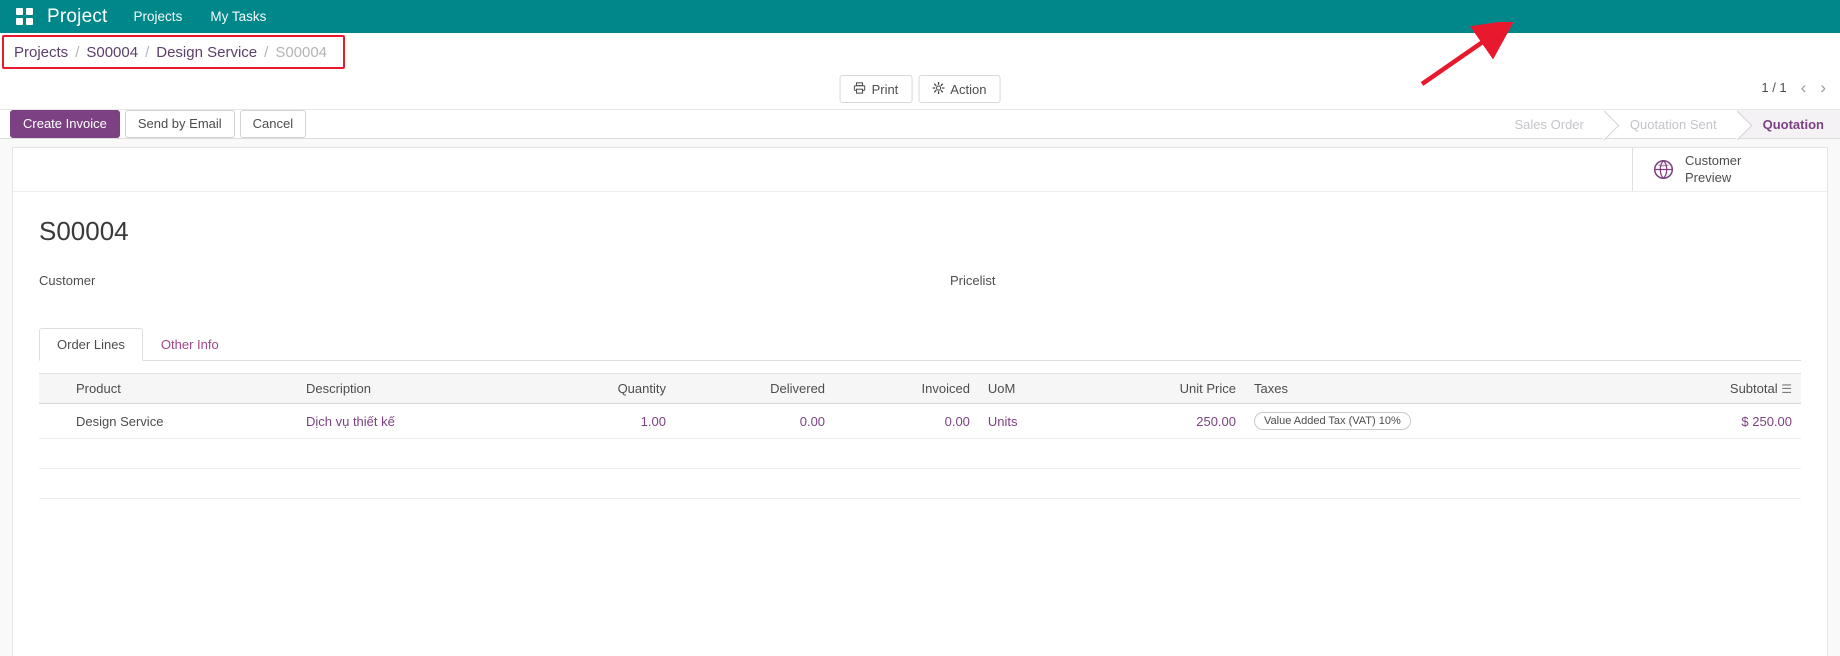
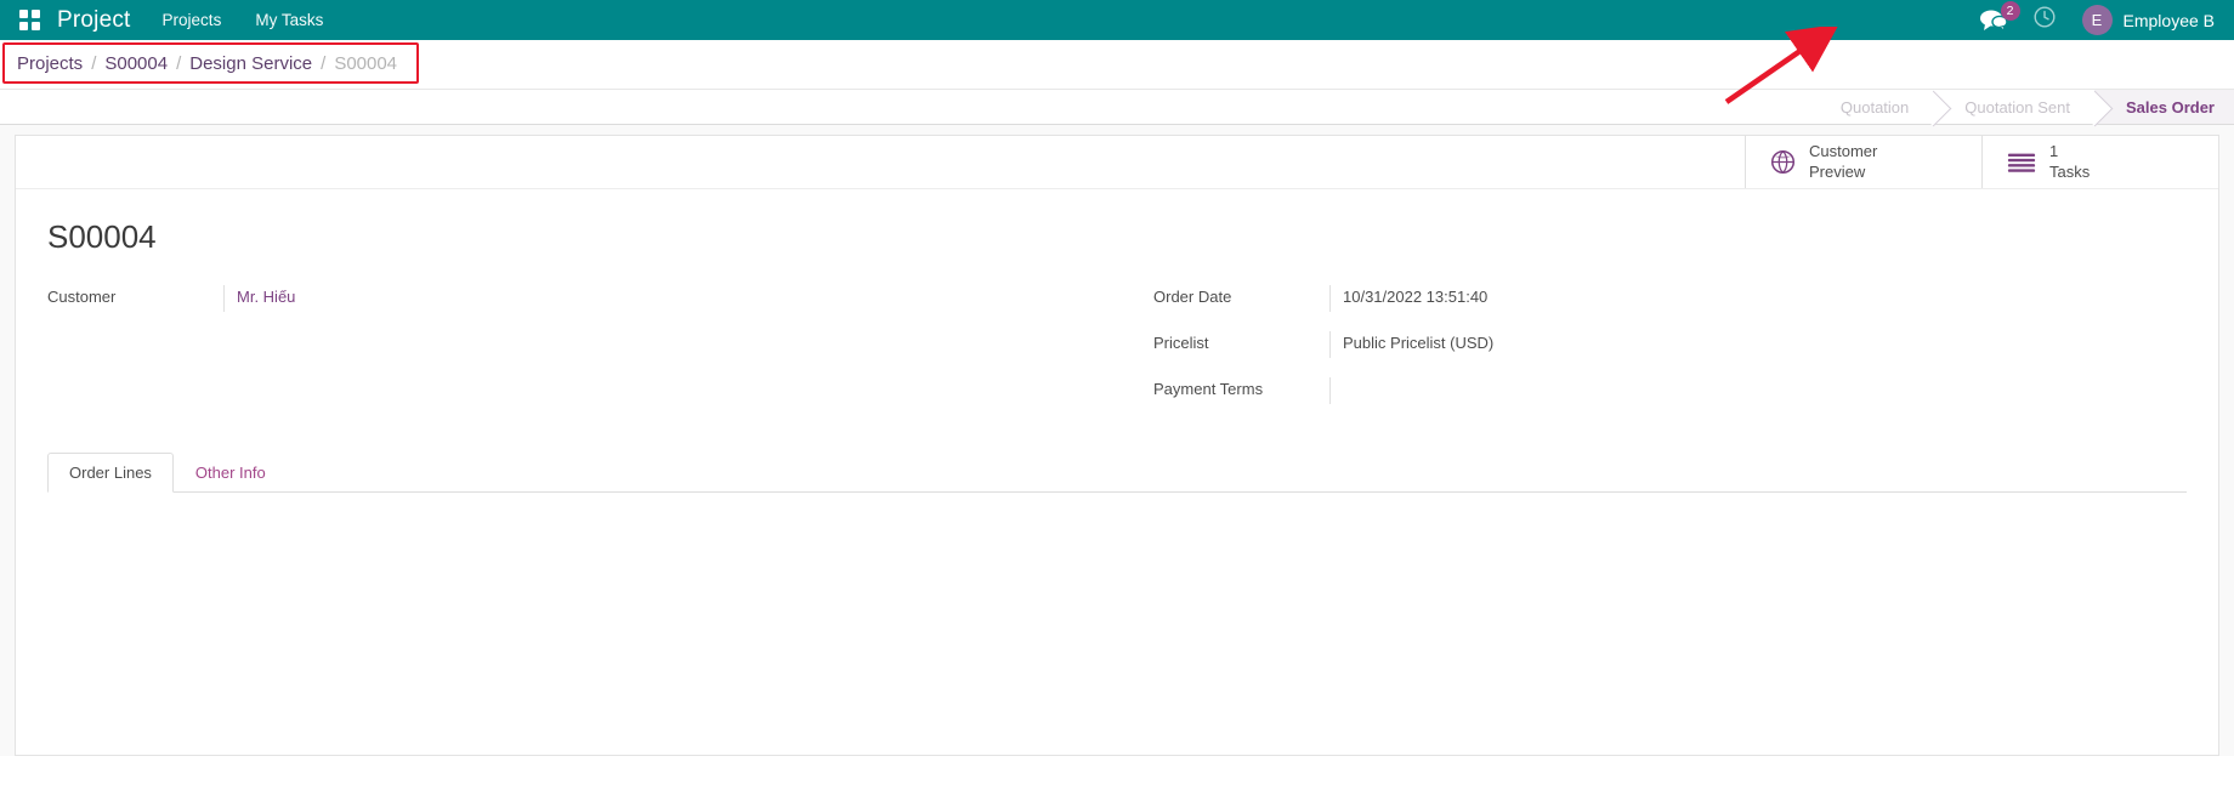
  Project
  Projects
  My Tasks
+ 2
+ E
+ Employee B
  Projects
  /
  S00004
  /
  Design Service
  /
  S00004
- Print
- Action
- 1 / 1
- ‹
- ›
- Create Invoice
- Send by Email
- Cancel
- Sales Order
+ Quotation
  Quotation Sent
- Quotation
+ Sales Order
  Customer
  Preview
+ 1
+ Tasks
  S00004
  Customer
+ Mr. Hiếu
+ Order Date
+ 10/31/2022 13:51:40
  Pricelist
+ Public Pricelist (USD)
+ Payment Terms
  Order Lines
  Other Info
- 	Product	Description	Quantity	Delivered	Invoiced	UoM	Unit Price	Taxes	Subtotal ☰
- 	Design Service	Dịch vụ thiết kế	1.00	0.00	0.00	Units	250.00	Value Added Tax (VAT) 10%	$ 250.00
